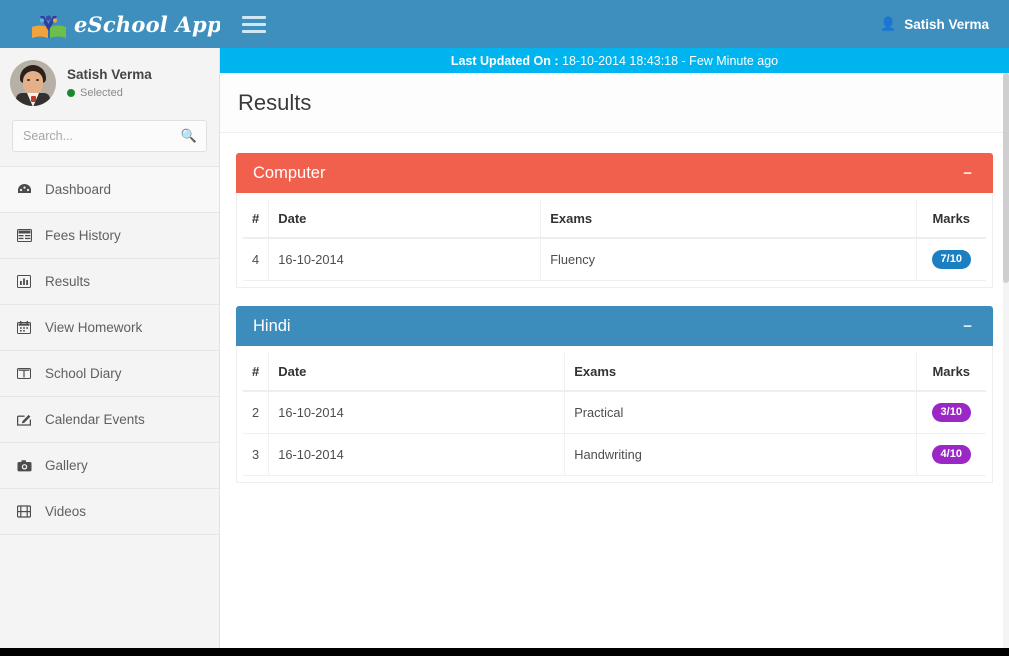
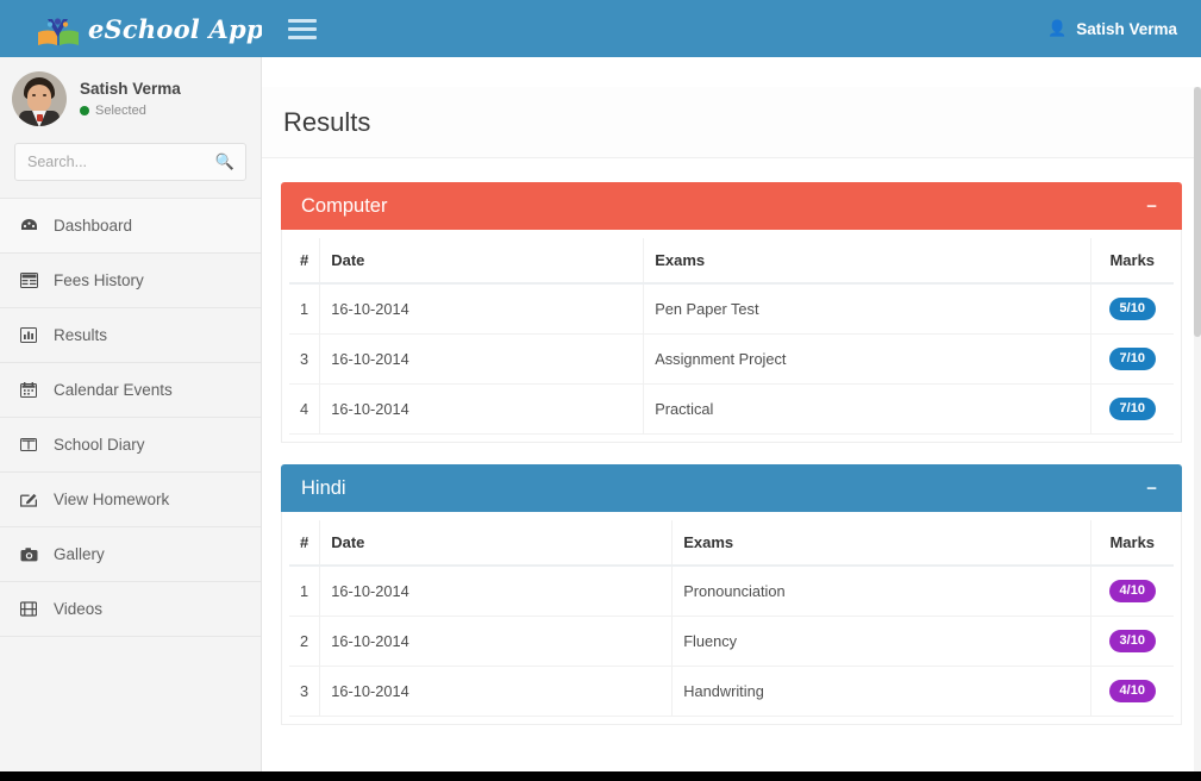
  eSchool App
  👤
  Satish Verma
- Last Updated On :
- 18-10-2014 18:43:18 - Few Minute ago
  Satish Verma
  Selected
  Search...
  🔍
  Dashboard
  Fees History
  Results
- View Homework
+ Calendar Events
  School Diary
- Calendar Events
+ View Homework
  Gallery
  Videos
  Results
  Computer
  −
  #	Date	Exams	Marks
+ 1	16-10-2014	Pen Paper Test	5/10
+ 3	16-10-2014	Assignment Project	7/10
- 4	16-10-2014	Fluency	7/10
+ 4	16-10-2014	Practical	7/10
  Hindi
  −
  #	Date	Exams	Marks
+ 1	16-10-2014	Pronounciation	4/10
- 2	16-10-2014	Practical	3/10
+ 2	16-10-2014	Fluency	3/10
  3	16-10-2014	Handwriting	4/10
